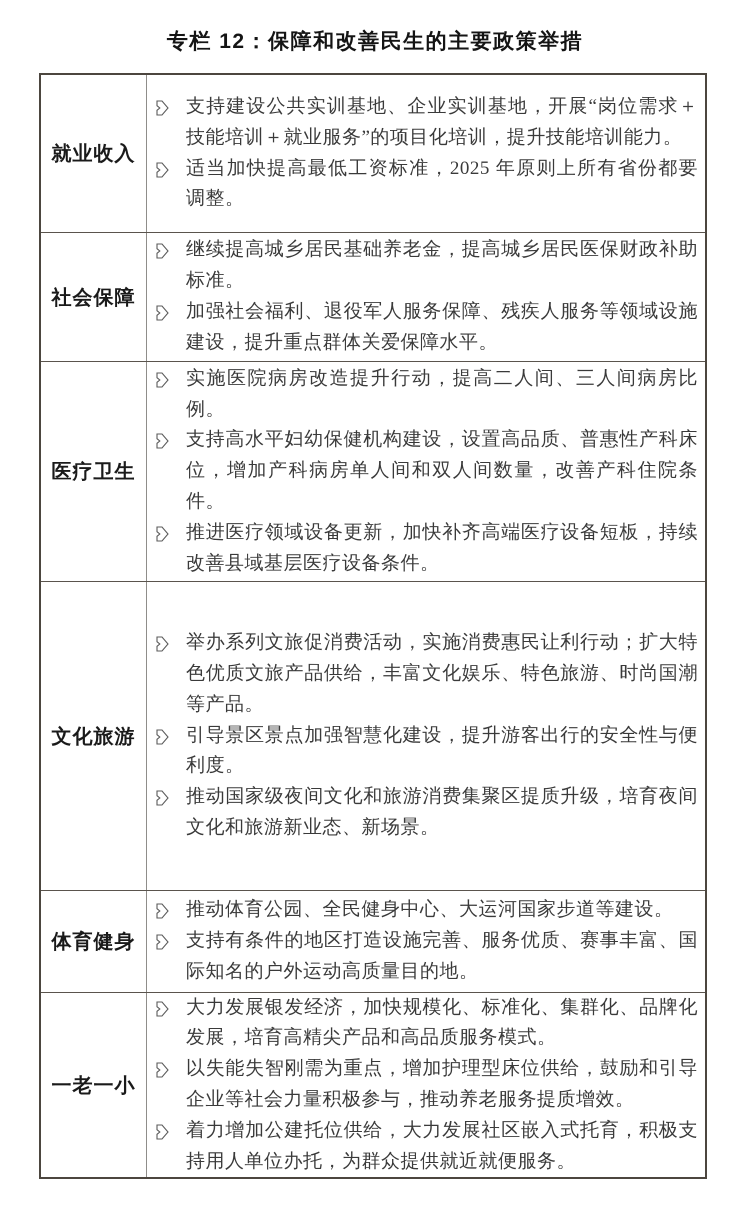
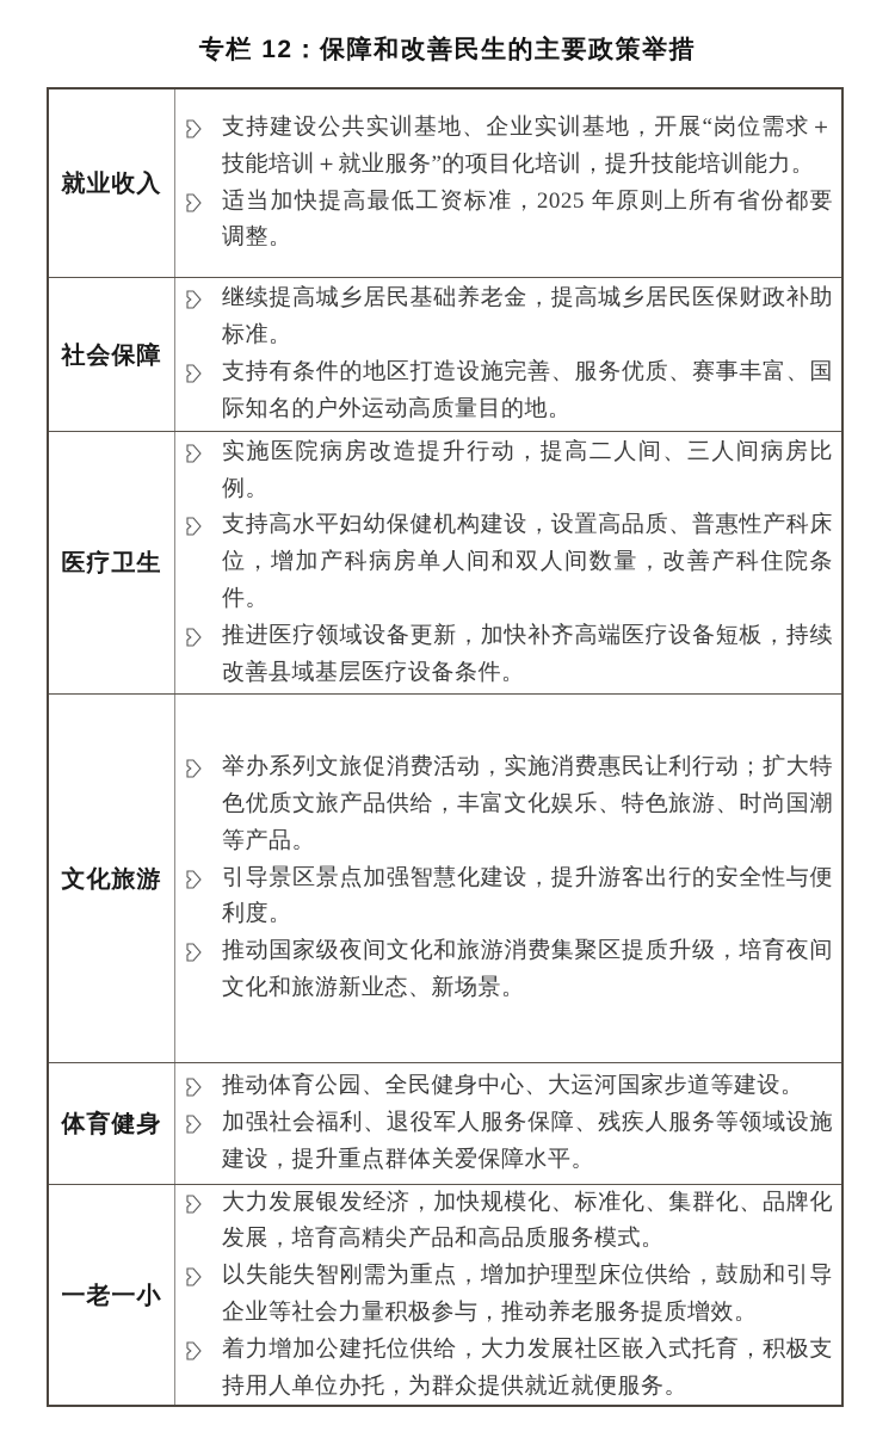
  专栏 12：保障和改善民生的主要政策举措
  就业收入
  支持建设公共实训基地、企业实训基地，开展“岗位需求＋技能培训＋就业服务”的项目化培训，提升技能培训能力。
  适当加快提高最低工资标准，2025 年原则上所有省份都要调整。
  社会保障
  继续提高城乡居民基础养老金，提高城乡居民医保财政补助标准。
- 加强社会福利、退役军人服务保障、残疾人服务等领域设施建设，提升重点群体关爱保障水平。
+ 支持有条件的地区打造设施完善、服务优质、赛事丰富、国际知名的户外运动高质量目的地。
  医疗卫生
  实施医院病房改造提升行动，提高二人间、三人间病房比例。
  支持高水平妇幼保健机构建设，设置高品质、普惠性产科床位，增加产科病房单人间和双人间数量，改善产科住院条件。
  推进医疗领域设备更新，加快补齐高端医疗设备短板，持续改善县域基层医疗设备条件。
  文化旅游
  举办系列文旅促消费活动，实施消费惠民让利行动；扩大特色优质文旅产品供给，丰富文化娱乐、特色旅游、时尚国潮等产品。
  引导景区景点加强智慧化建设，提升游客出行的安全性与便利度。
  推动国家级夜间文化和旅游消费集聚区提质升级，培育夜间文化和旅游新业态、新场景。
  体育健身
  推动体育公园、全民健身中心、大运河国家步道等建设。
- 支持有条件的地区打造设施完善、服务优质、赛事丰富、国际知名的户外运动高质量目的地。
+ 加强社会福利、退役军人服务保障、残疾人服务等领域设施建设，提升重点群体关爱保障水平。
  一老一小
  大力发展银发经济，加快规模化、标准化、集群化、品牌化发展，培育高精尖产品和高品质服务模式。
  以失能失智刚需为重点，增加护理型床位供给，鼓励和引导企业等社会力量积极参与，推动养老服务提质增效。
  着力增加公建托位供给，大力发展社区嵌入式托育，积极支持用人单位办托，为群众提供就近就便服务。
